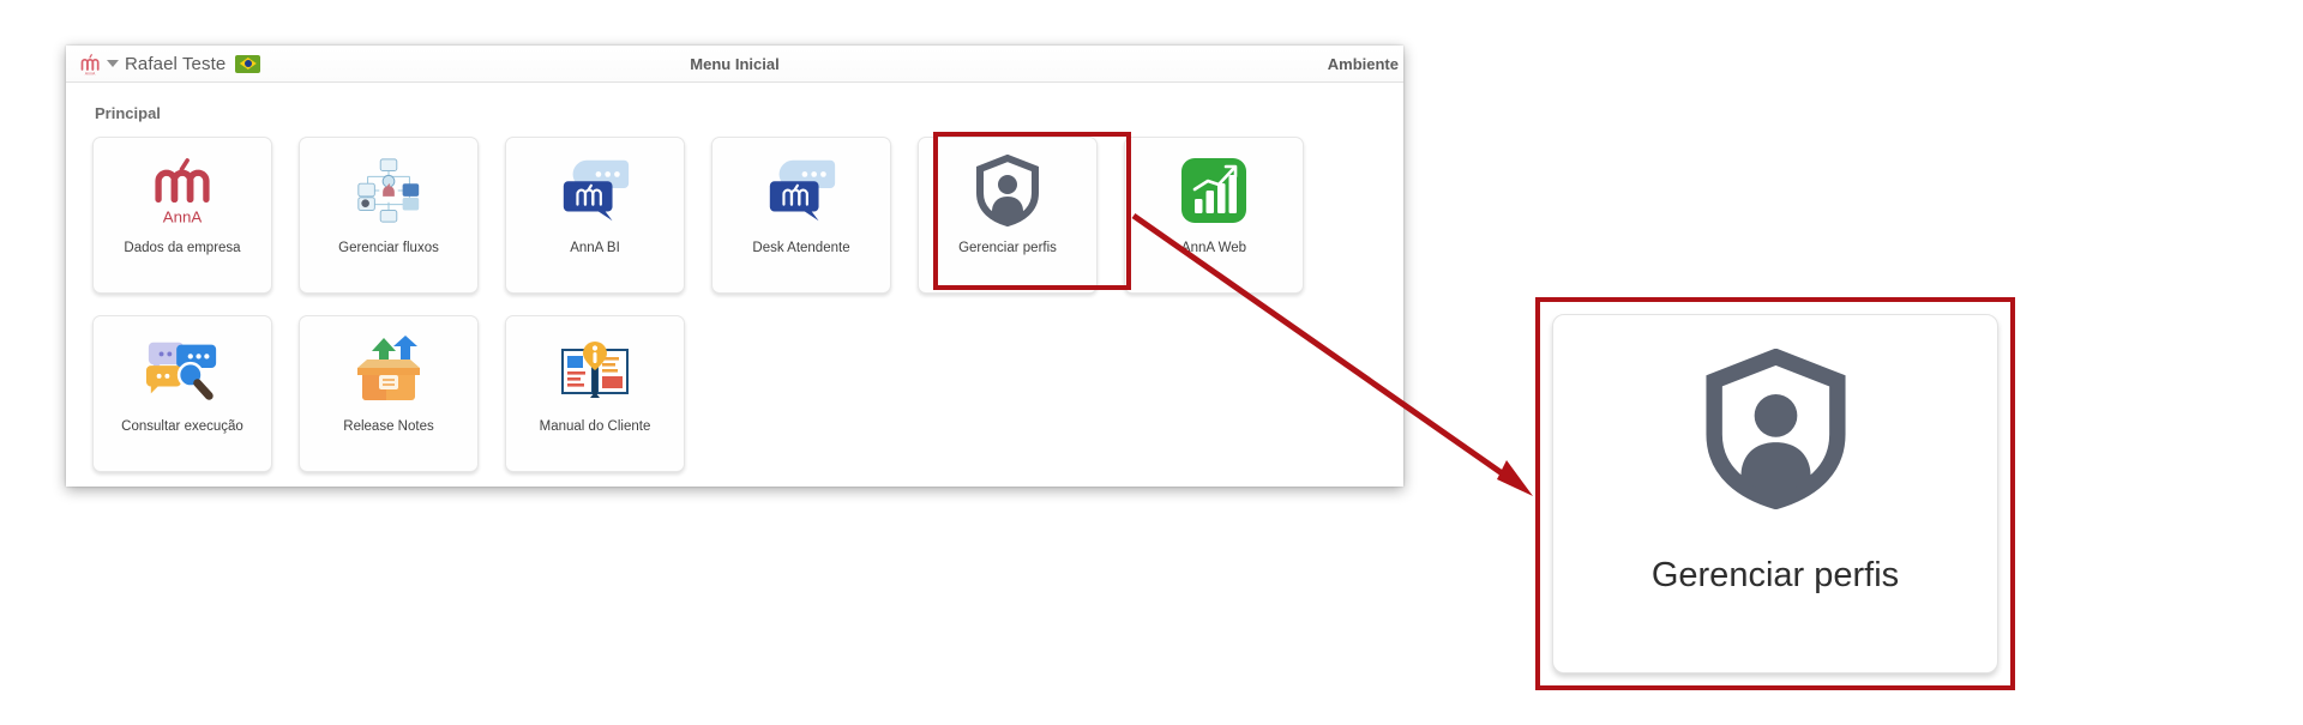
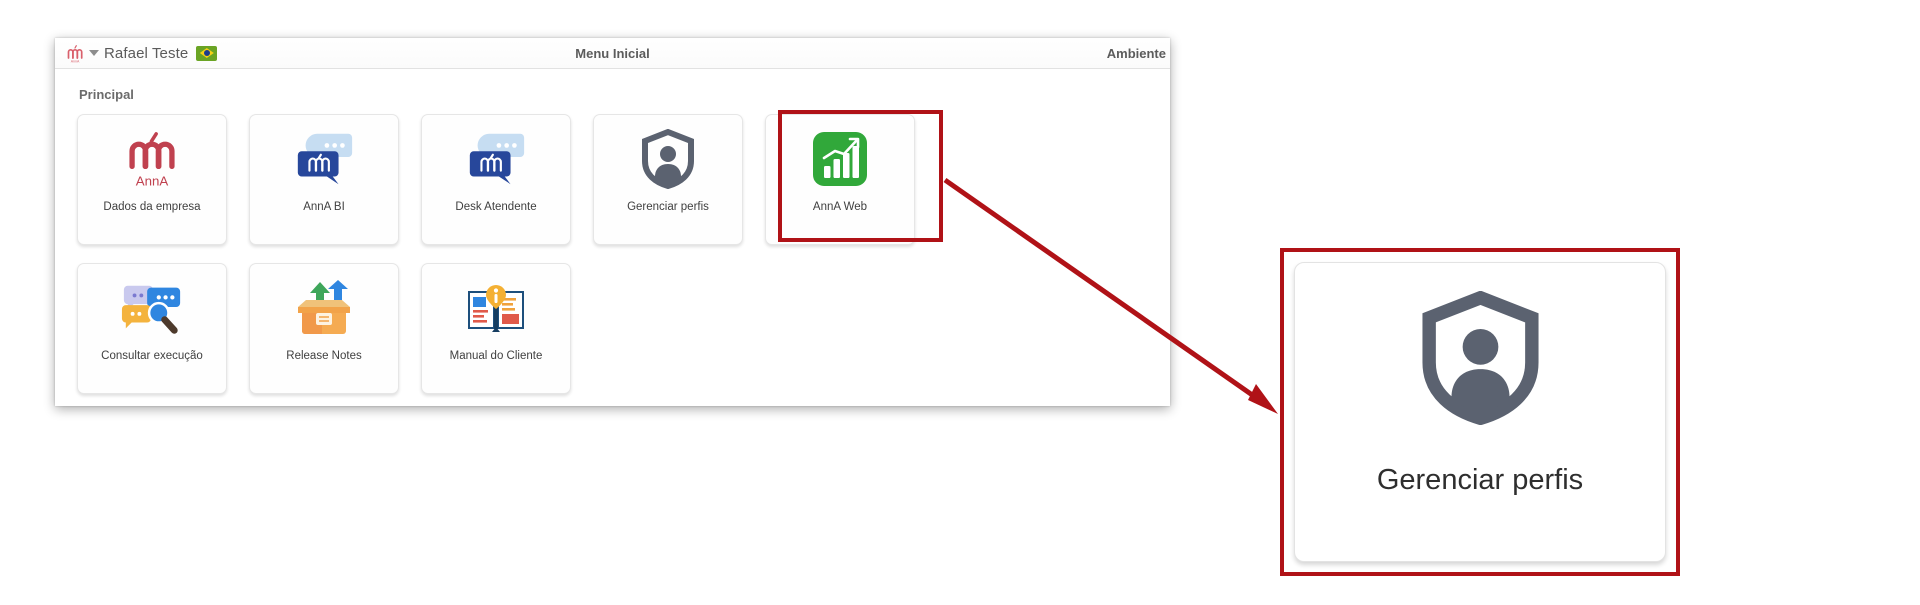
  Rafael Teste
  Menu Inicial
  Ambiente
  Principal
  AnnA
  Dados da empresa
- Gerenciar fluxos
  AnnA BI
  Desk Atendente
  Gerenciar perfis
  AnnA Web
  Consultar execução
  Release Notes
  Manual do Cliente
  Gerenciar perfis
